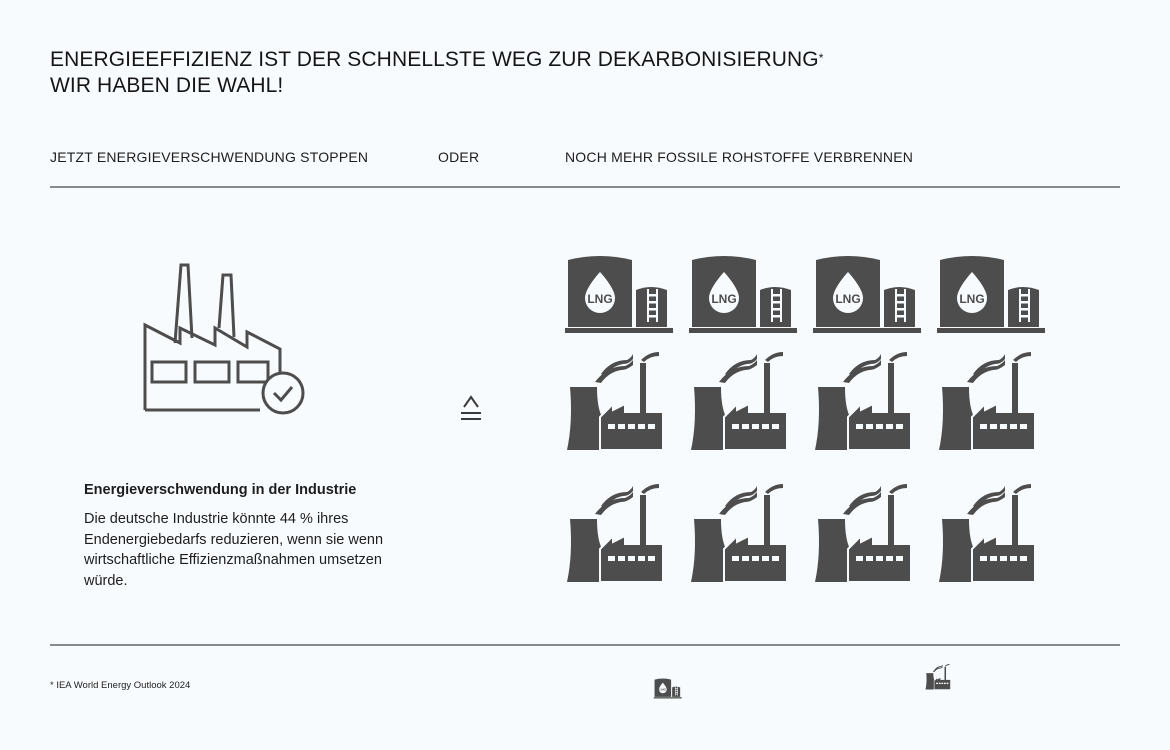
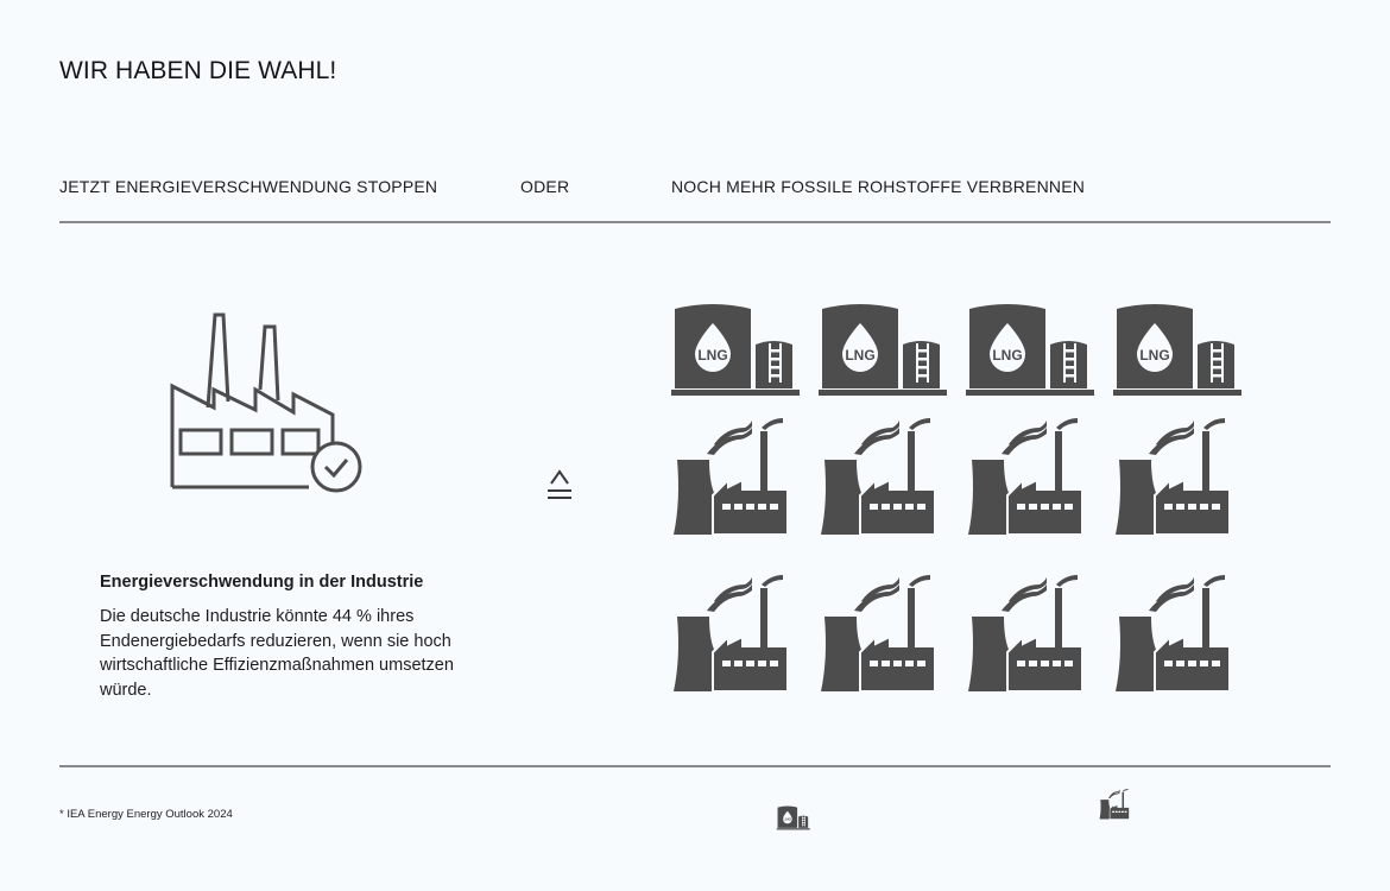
- ENERGIEEFFIZIENZ IST DER SCHNELLSTE WEG ZUR DEKARBONISIERUNG*
  WIR HABEN DIE WAHL!
  JETZT ENERGIEVERSCHWENDUNG STOPPEN
  ODER
  NOCH MEHR FOSSILE ROHSTOFFE VERBRENNEN
  Energieverschwendung in der Industrie
- Die deutsche Industrie könnte 44 % ihres Endenergiebedarfs reduzieren, wenn sie wenn wirtschaftliche Effizienzmaßnahmen umsetzen würde.
+ Die deutsche Industrie könnte 44 % ihres Endenergiebedarfs reduzieren, wenn sie hoch wirtschaftliche Effizienzmaßnahmen umsetzen würde.
- * IEA World Energy Outlook 2024
+ * IEA Energy Energy Outlook 2024
